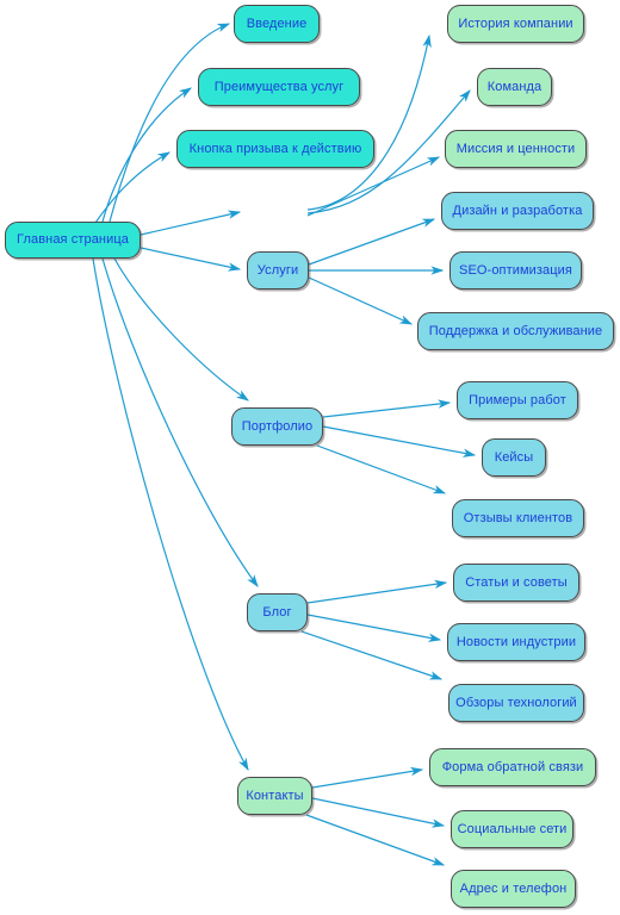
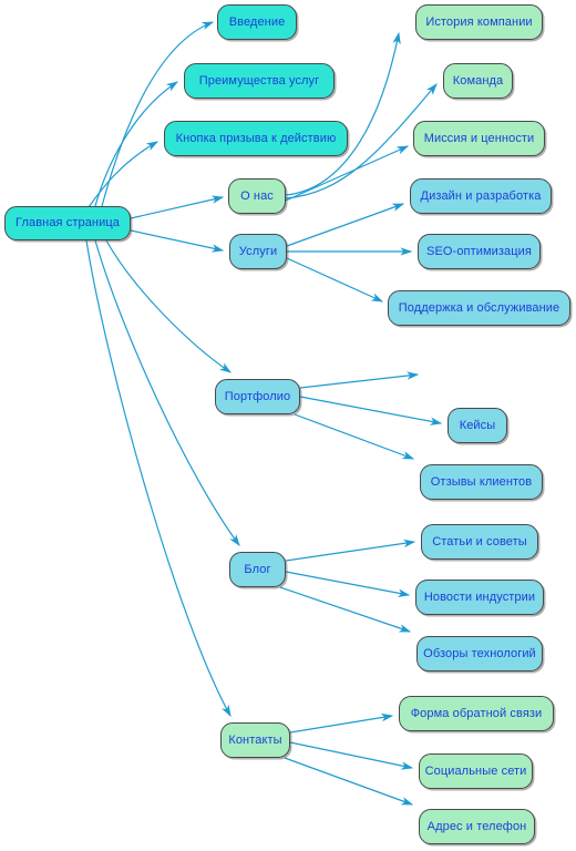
  Главная страница
  Введение
  Преимущества услуг
  Кнопка призыва к действию
+ О нас
  Услуги
  История компании
  Команда
  Миссия и ценности
  Дизайн и разработка
  SEO-оптимизация
  Поддержка и обслуживание
  Портфолио
- Примеры работ
  Кейсы
  Отзывы клиентов
  Блог
  Статьи и советы
  Новости индустрии
  Обзоры технологий
  Контакты
  Форма обратной связи
  Социальные сети
  Адрес и телефон
